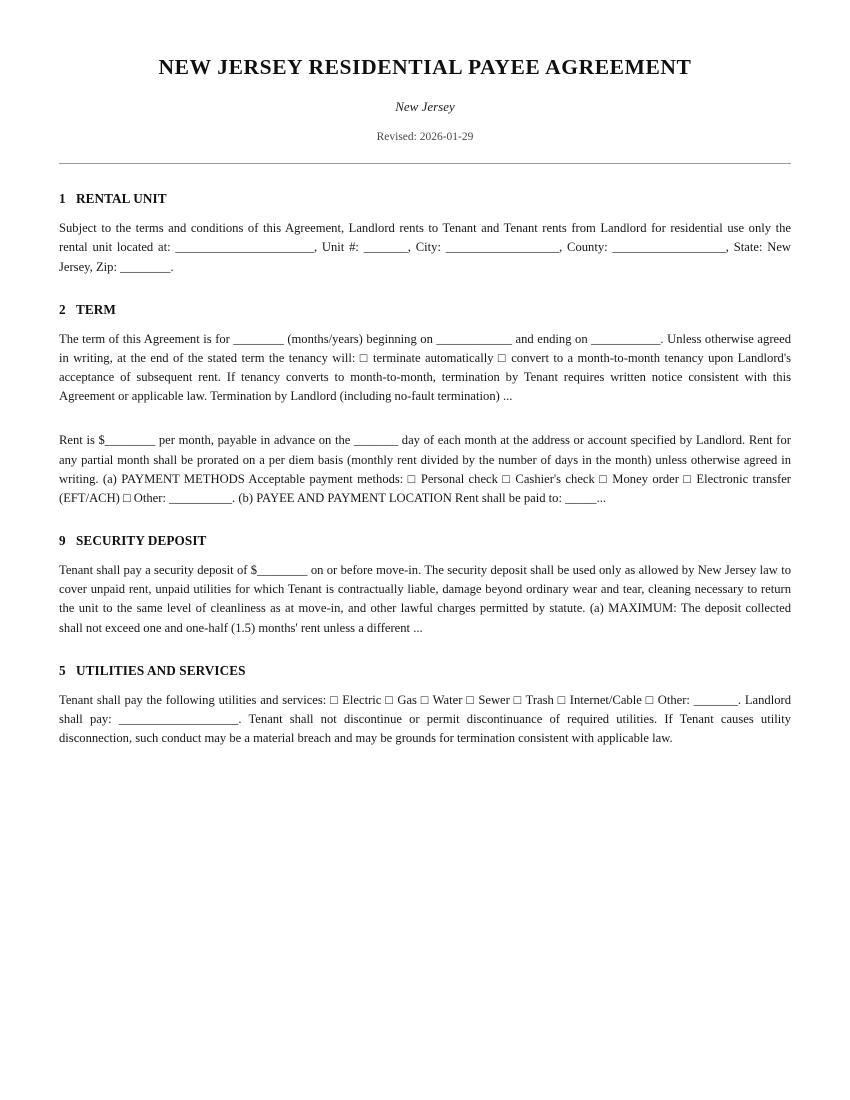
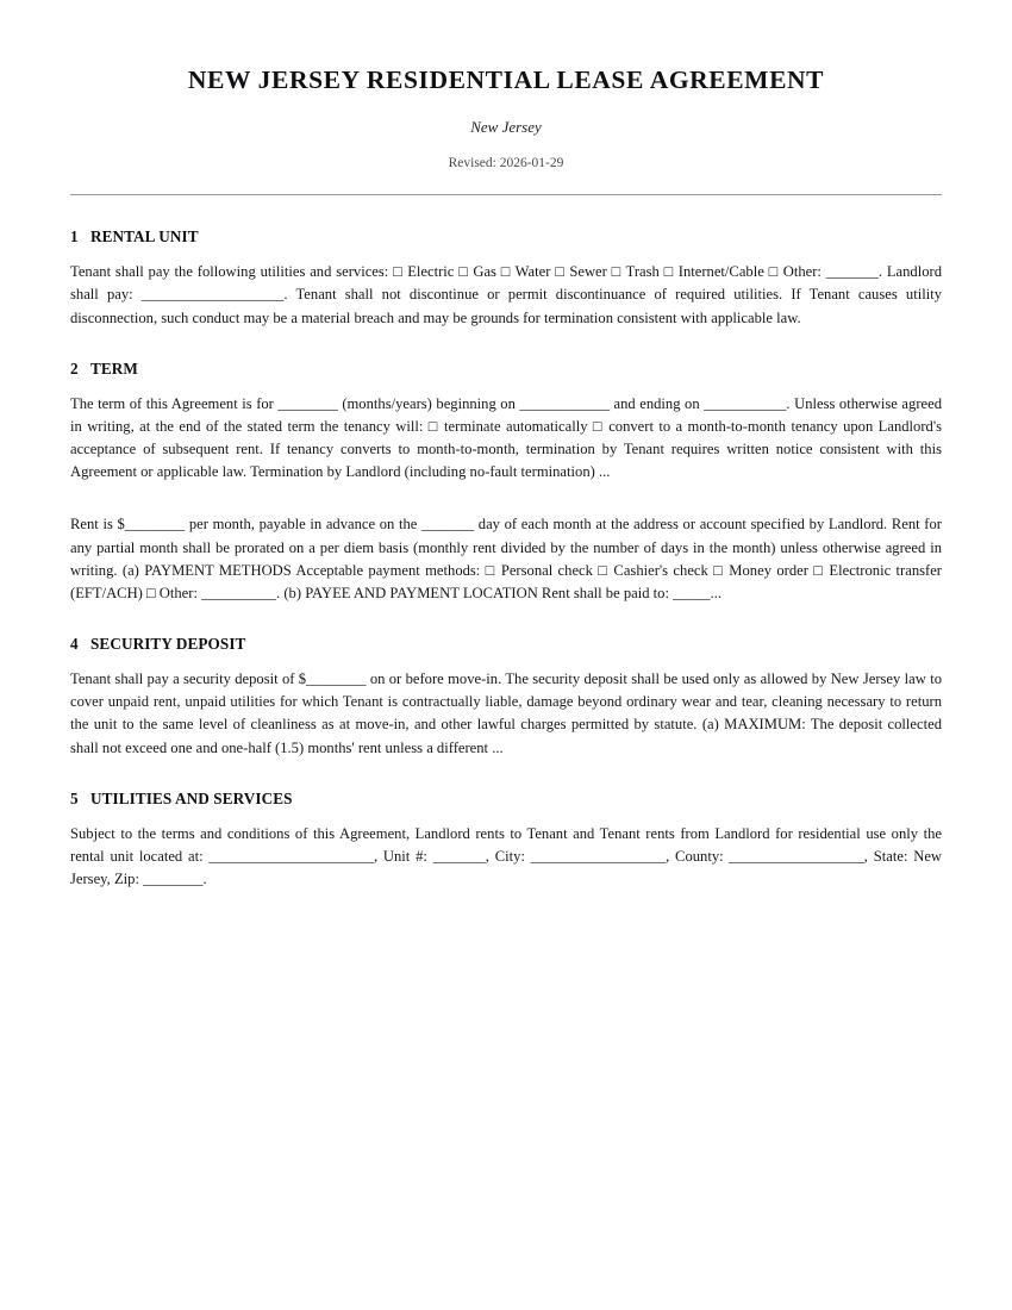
- NEW JERSEY RESIDENTIAL PAYEE AGREEMENT
+ NEW JERSEY RESIDENTIAL LEASE AGREEMENT
  New Jersey
  Revised: 2026-01-29
  1 RENTAL UNIT
- Subject to the terms and conditions of this Agreement, Landlord rents to Tenant and Tenant rents from Landlord for residential use only the rental unit located at: ______________________, Unit #: _______, City: __________________, County: __________________, State: New Jersey, Zip: ________.
+ Tenant shall pay the following utilities and services: □ Electric □ Gas □ Water □ Sewer □ Trash □ Internet/Cable □ Other: _______. Landlord shall pay: ___________________. Tenant shall not discontinue or permit discontinuance of required utilities. If Tenant causes utility disconnection, such conduct may be a material breach and may be grounds for termination consistent with applicable law.
  2 TERM
  The term of this Agreement is for ________ (months/years) beginning on ____________ and ending on ___________. Unless otherwise agreed in writing, at the end of the stated term the tenancy will: □ terminate automatically □ convert to a month-to-month tenancy upon Landlord's acceptance of subsequent rent. If tenancy converts to month-to-month, termination by Tenant requires written notice consistent with this Agreement or applicable law. Termination by Landlord (including no-fault termination) ...
  Rent is $________ per month, payable in advance on the _______ day of each month at the address or account specified by Landlord. Rent for any partial month shall be prorated on a per diem basis (monthly rent divided by the number of days in the month) unless otherwise agreed in writing. (a) PAYMENT METHODS Acceptable payment methods: □ Personal check □ Cashier's check □ Money order □ Electronic transfer (EFT/ACH) □ Other: __________. (b) PAYEE AND PAYMENT LOCATION Rent shall be paid to: _____...
- 9 SECURITY DEPOSIT
+ 4 SECURITY DEPOSIT
  Tenant shall pay a security deposit of $________ on or before move-in. The security deposit shall be used only as allowed by New Jersey law to cover unpaid rent, unpaid utilities for which Tenant is contractually liable, damage beyond ordinary wear and tear, cleaning necessary to return the unit to the same level of cleanliness as at move-in, and other lawful charges permitted by statute. (a) MAXIMUM: The deposit collected shall not exceed one and one-half (1.5) months' rent unless a different ...
  5 UTILITIES AND SERVICES
- Tenant shall pay the following utilities and services: □ Electric □ Gas □ Water □ Sewer □ Trash □ Internet/Cable □ Other: _______. Landlord shall pay: ___________________. Tenant shall not discontinue or permit discontinuance of required utilities. If Tenant causes utility disconnection, such conduct may be a material breach and may be grounds for termination consistent with applicable law.
+ Subject to the terms and conditions of this Agreement, Landlord rents to Tenant and Tenant rents from Landlord for residential use only the rental unit located at: ______________________, Unit #: _______, City: __________________, County: __________________, State: New Jersey, Zip: ________.
